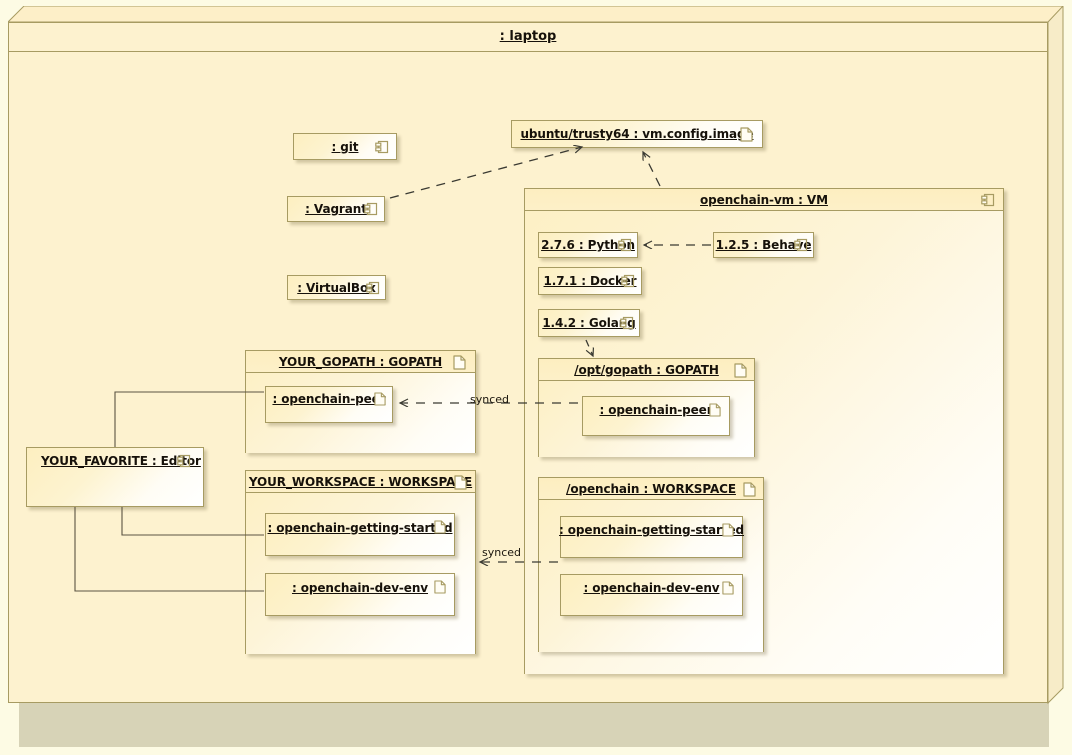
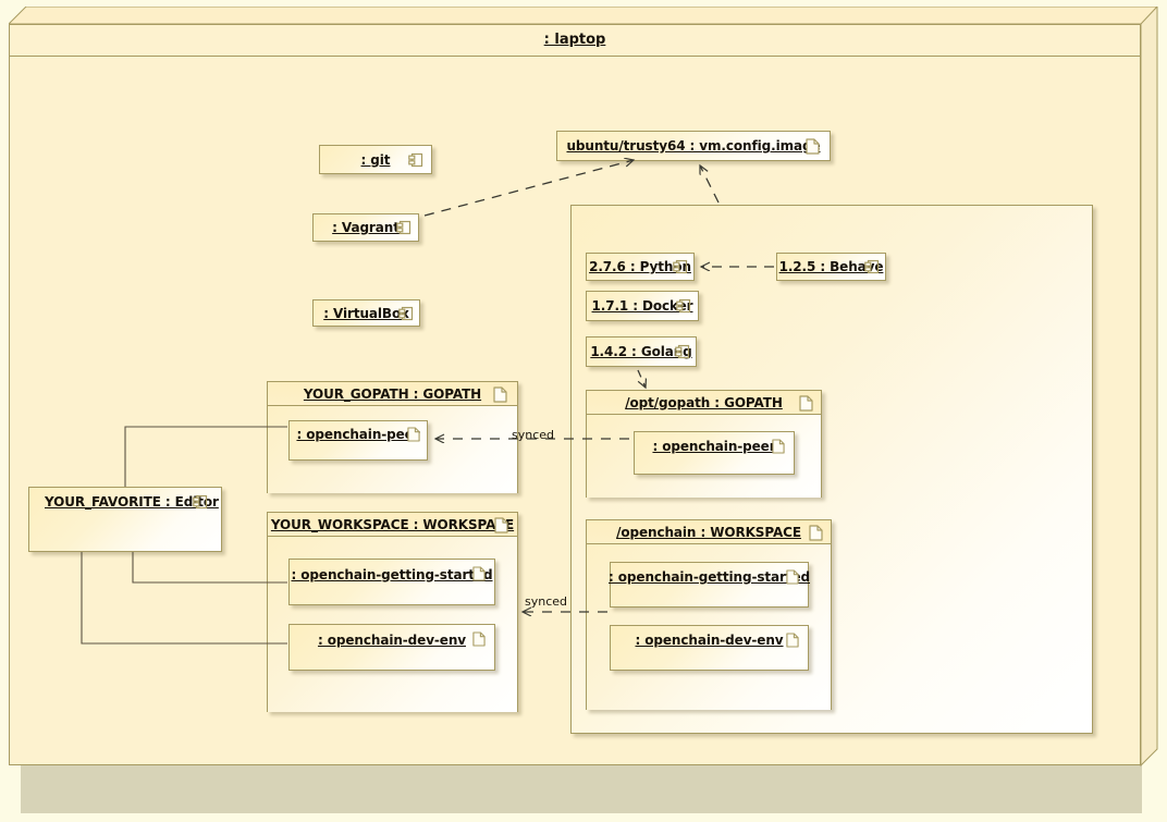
  : laptop
- openchain-vm : VM
  : git
  : Vagrant
  : VirtualBo
  ubuntu/trusty64 : vm.config.ima
  2.7.6 : Pytho
  1.2.5 : Behave
  1.7.1 : Docke
  1.4.2 : Golag
  /opt/gopath : GOPATH
  : openchain-pee
  /openchain : WORKSPACE
  : openchain-getting-stard
  : openchain-dev-env
  YOUR_GOPATH : GOPATH
  : openchain-pe
  YOUR_WORKSPACE : WORKSPAE
  : openchain-getting-startd
  : openchain-dev-env
  YOUR_FAVORITE : Editor
  synced
  synced
